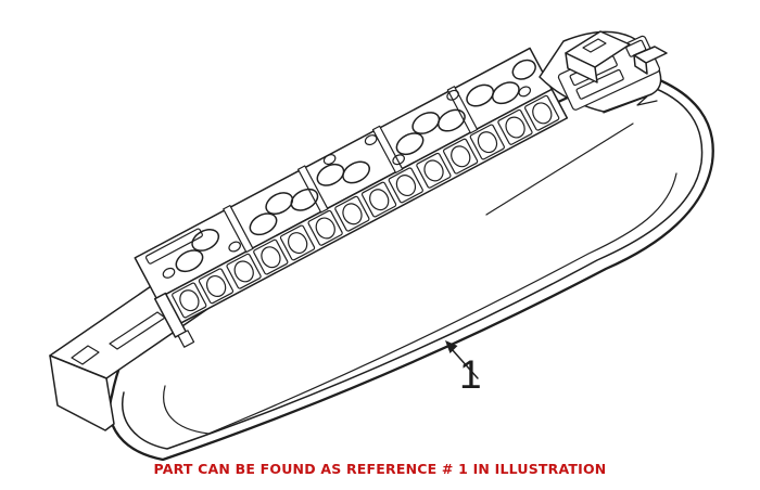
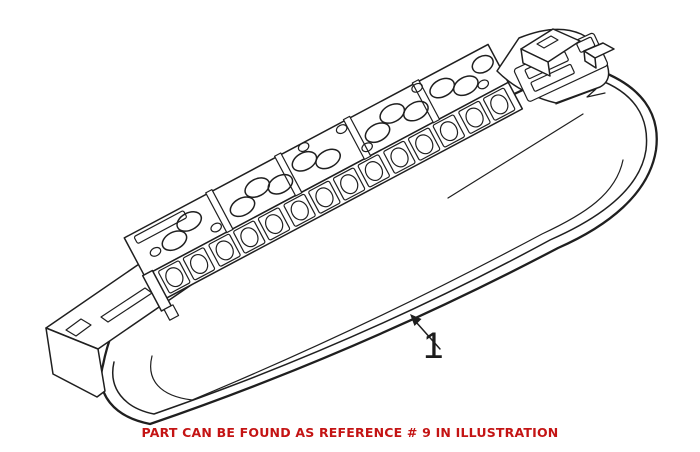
  1
- PART CAN BE FOUND AS REFERENCE # 1 IN ILLUSTRATION
+ PART CAN BE FOUND AS REFERENCE # 9 IN ILLUSTRATION
